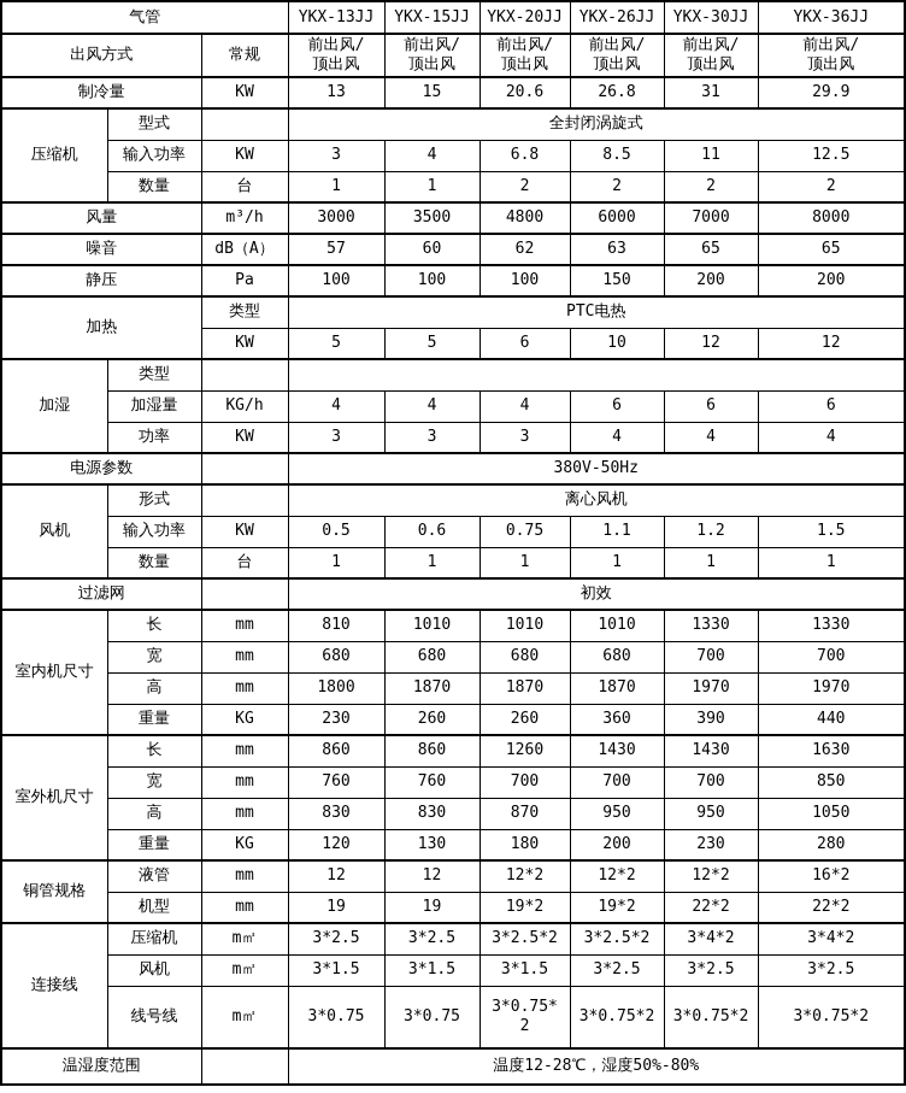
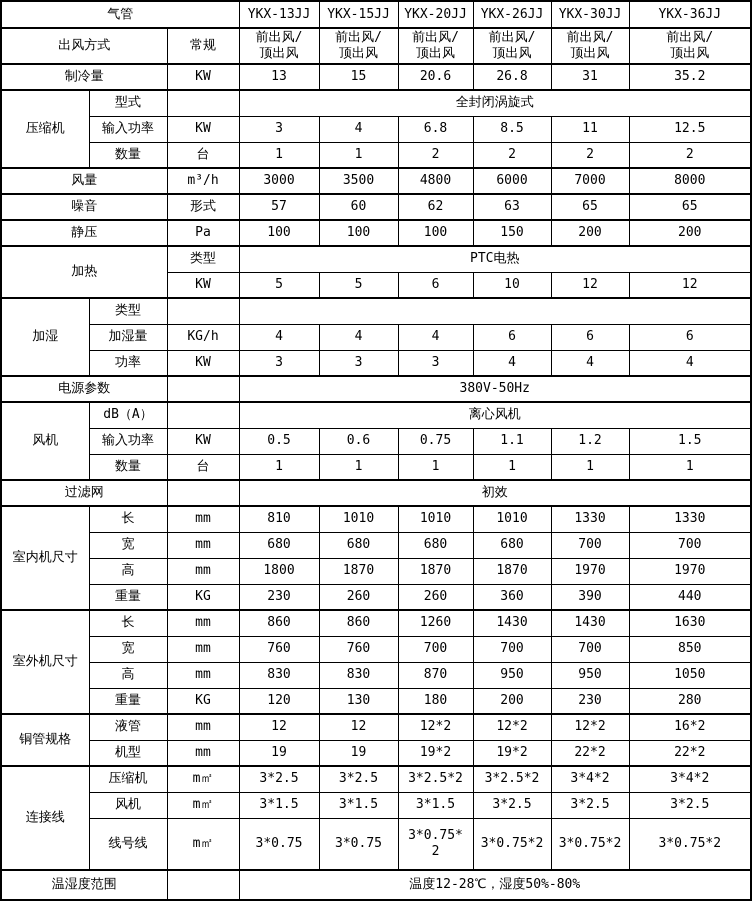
  气管	YKX-13JJ	YKX-15JJ	YKX-20JJ	YKX-26JJ	YKX-30JJ	YKX-36JJ
  出风方式	常规	前出风/ 顶出风	前出风/ 顶出风	前出风/ 顶出风	前出风/ 顶出风	前出风/ 顶出风	前出风/ 顶出风
- 制冷量	KW	13	15	20.6	26.8	31	29.9
+ 制冷量	KW	13	15	20.6	26.8	31	35.2
  压缩机	型式		全封闭涡旋式
  输入功率	KW	3	4	6.8	8.5	11	12.5
  数量	台	1	1	2	2	2	2
  风量	m³/h	3000	3500	4800	6000	7000	8000
- 噪音	dB（A）	57	60	62	63	65	65
+ 噪音	形式	57	60	62	63	65	65
  静压	Pa	100	100	100	150	200	200
  加热	类型	PTC电热
  KW	5	5	6	10	12	12
  加湿	类型
  加湿量	KG/h	4	4	4	6	6	6
  功率	KW	3	3	3	4	4	4
  电源参数		380V-50Hz
- 风机	形式		离心风机
+ 风机	dB（A）		离心风机
  输入功率	KW	0.5	0.6	0.75	1.1	1.2	1.5
  数量	台	1	1	1	1	1	1
  过滤网		初效
  室内机尺寸	长	mm	810	1010	1010	1010	1330	1330
  宽	mm	680	680	680	680	700	700
  高	mm	1800	1870	1870	1870	1970	1970
  重量	KG	230	260	260	360	390	440
  室外机尺寸	长	mm	860	860	1260	1430	1430	1630
  宽	mm	760	760	700	700	700	850
  高	mm	830	830	870	950	950	1050
  重量	KG	120	130	180	200	230	280
  铜管规格	液管	mm	12	12	12*2	12*2	12*2	16*2
  机型	mm	19	19	19*2	19*2	22*2	22*2
  连接线	压缩机	m㎡	3*2.5	3*2.5	3*2.5*2	3*2.5*2	3*4*2	3*4*2
  风机	m㎡	3*1.5	3*1.5	3*1.5	3*2.5	3*2.5	3*2.5
  线号线	m㎡	3*0.75	3*0.75	3*0.75* 2	3*0.75*2	3*0.75*2	3*0.75*2
  温湿度范围		温度12-28℃，湿度50%-80%
